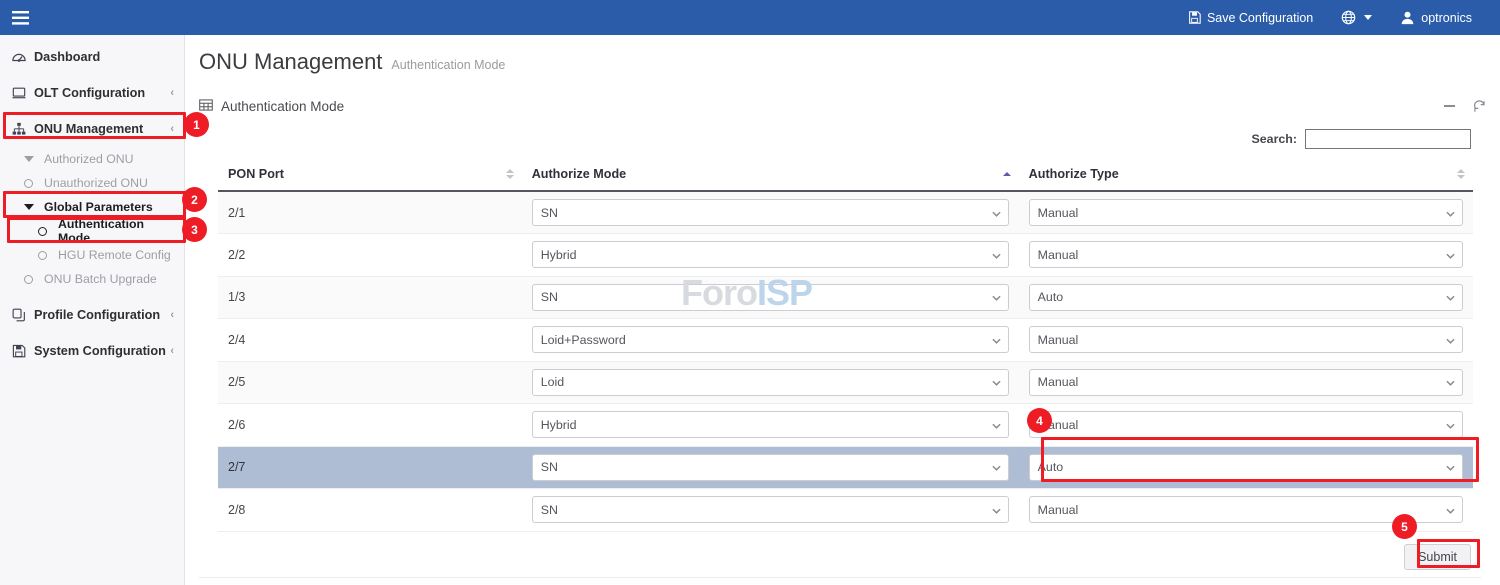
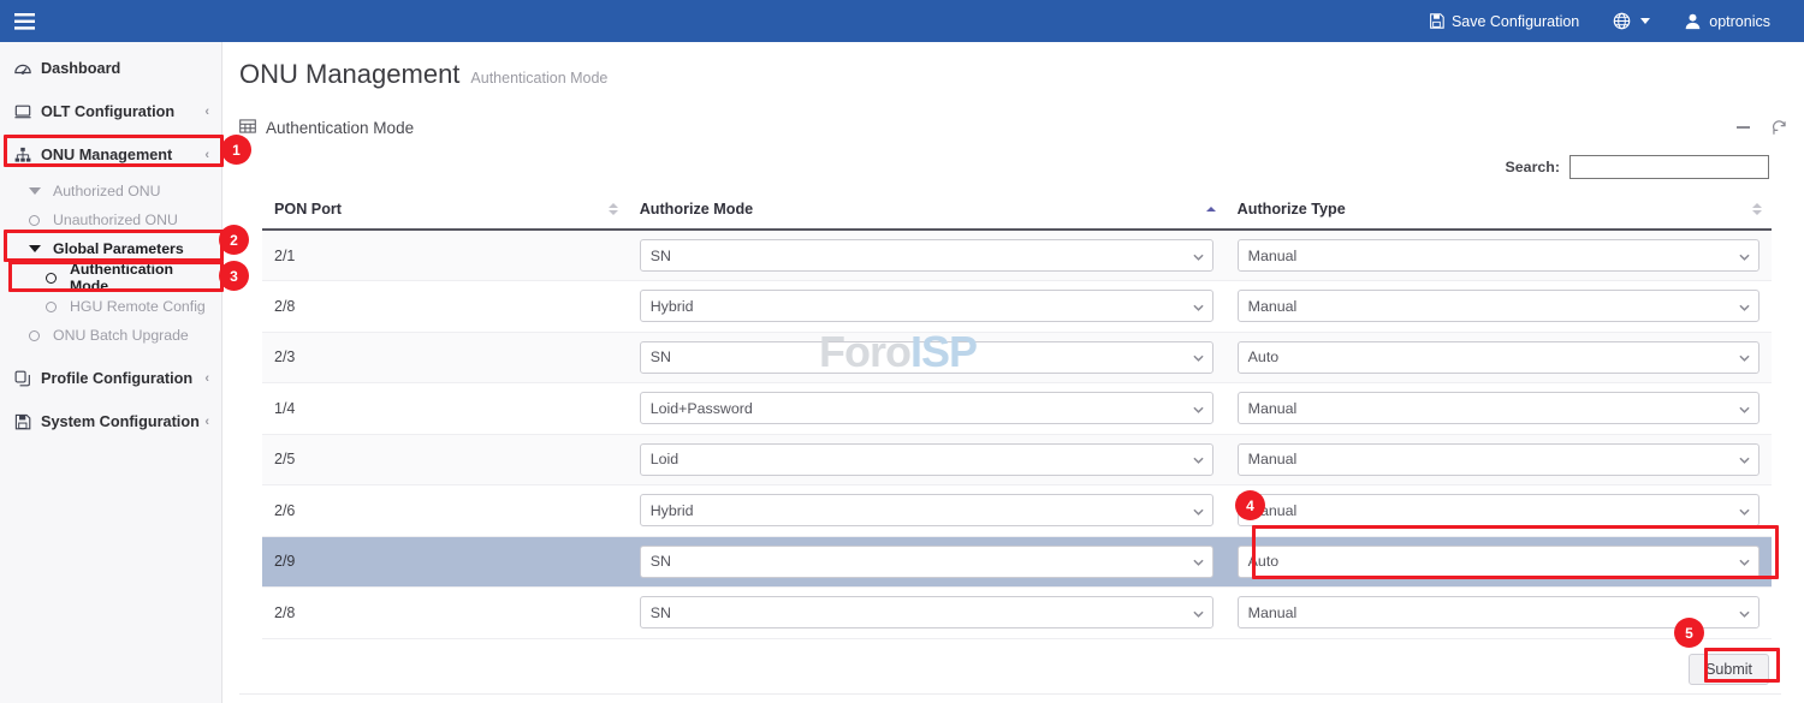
  Save Configuration
  optronics
  Dashboard
  OLT Configuration
  ‹
  ONU Management
  ‹
  Authorized ONU
  Unauthorized ONU
  Global Parameters
  Authentication Mode
  HGU Remote Config
  ONU Batch Upgrade
  Profile Configuration
  ‹
  System Configuration
  ‹
  ONU Management
  Authentication Mode
  Authentication Mode
  Search:
  PON Port	Authorize Mode	Authorize Type
  2/1	SN	Manual
- 2/2	Hybrid	Manual
+ 2/8	Hybrid	Manual
- 1/3	SN	Auto
+ 2/3	SN	Auto
- 2/4	Loid+Password	Manual
+ 1/4	Loid+Password	Manual
  2/5	Loid	Manual
  2/6	Hybrid	anual
- 2/7	SN	Auto
+ 2/9	SN	Auto
  2/8	SN	Manual
  Submit
  ForoISP
  1
  2
  3
  4
  5
